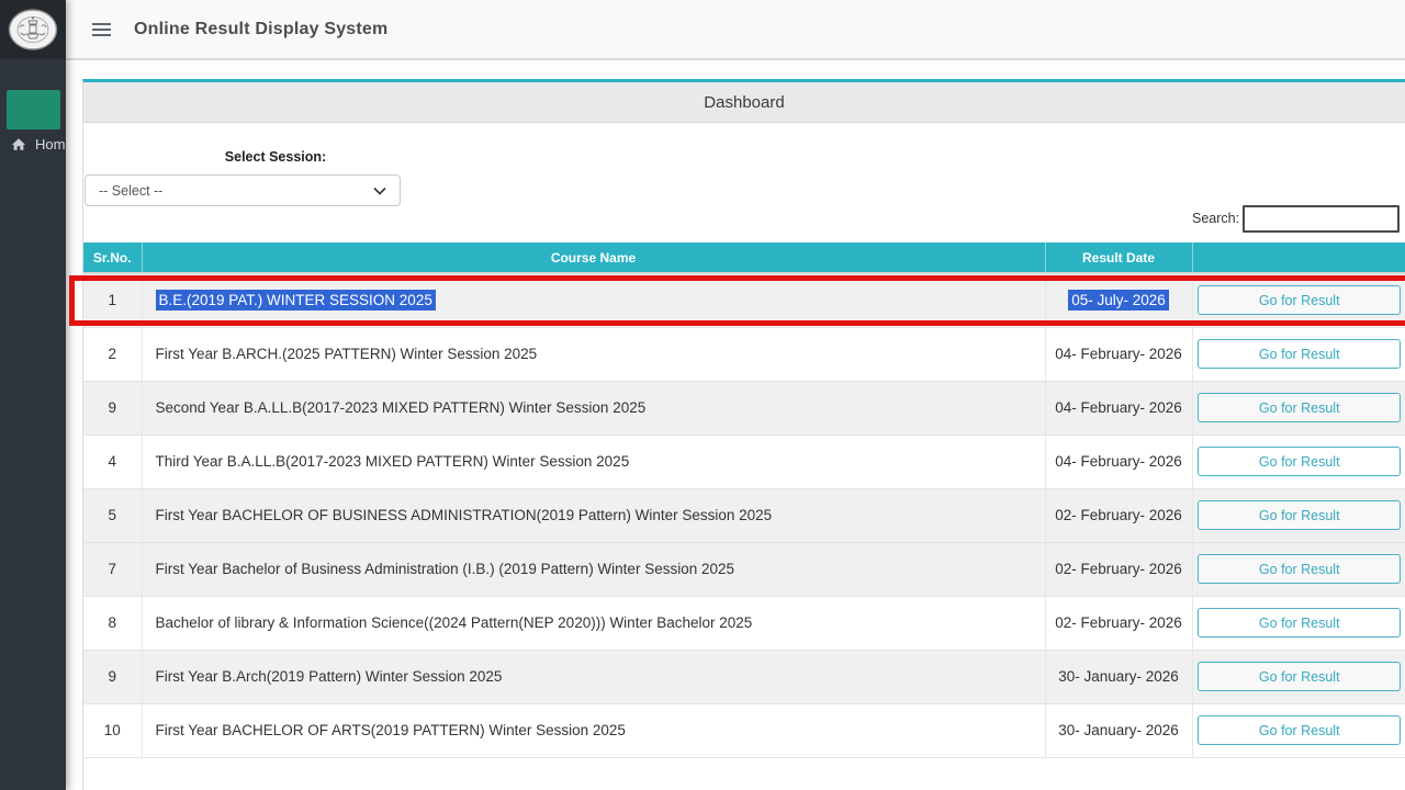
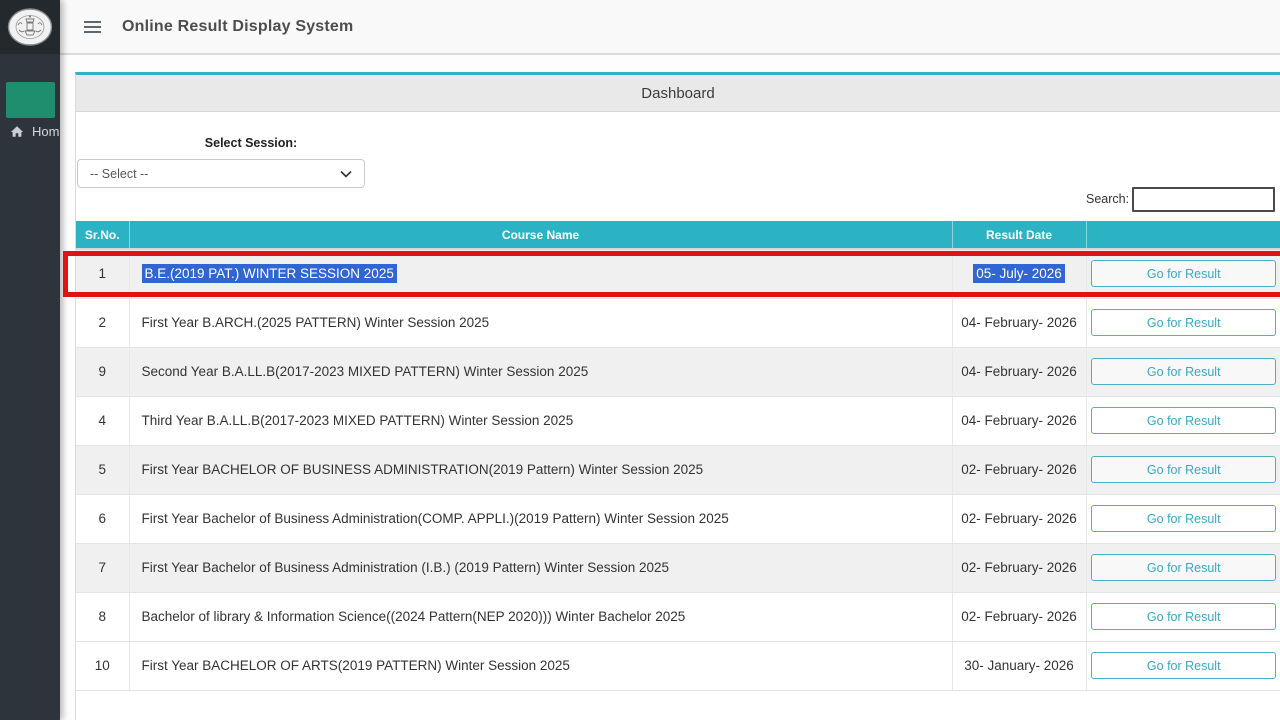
  Hom
  Online Result Display System
  Dashboard
  Select Session:
  -- Select --
  Search:
  Sr.No.	Course Name	Result Date
  1	B.E.(2019 PAT.) WINTER SESSION 2025	05- July- 2026	Go for Result
  2	First Year B.ARCH.(2025 PATTERN) Winter Session 2025	04- February- 2026	Go for Result
  9	Second Year B.A.LL.B(2017-2023 MIXED PATTERN) Winter Session 2025	04- February- 2026	Go for Result
  4	Third Year B.A.LL.B(2017-2023 MIXED PATTERN) Winter Session 2025	04- February- 2026	Go for Result
  5	First Year BACHELOR OF BUSINESS ADMINISTRATION(2019 Pattern) Winter Session 2025	02- February- 2026	Go for Result
+ 6	First Year Bachelor of Business Administration(COMP. APPLI.)(2019 Pattern) Winter Session 2025	02- February- 2026	Go for Result
  7	First Year Bachelor of Business Administration (I.B.) (2019 Pattern) Winter Session 2025	02- February- 2026	Go for Result
  8	Bachelor of library & Information Science((2024 Pattern(NEP 2020))) Winter Bachelor 2025	02- February- 2026	Go for Result
- 9	First Year B.Arch(2019 Pattern) Winter Session 2025	30- January- 2026	Go for Result
  10	First Year BACHELOR OF ARTS(2019 PATTERN) Winter Session 2025	30- January- 2026	Go for Result
